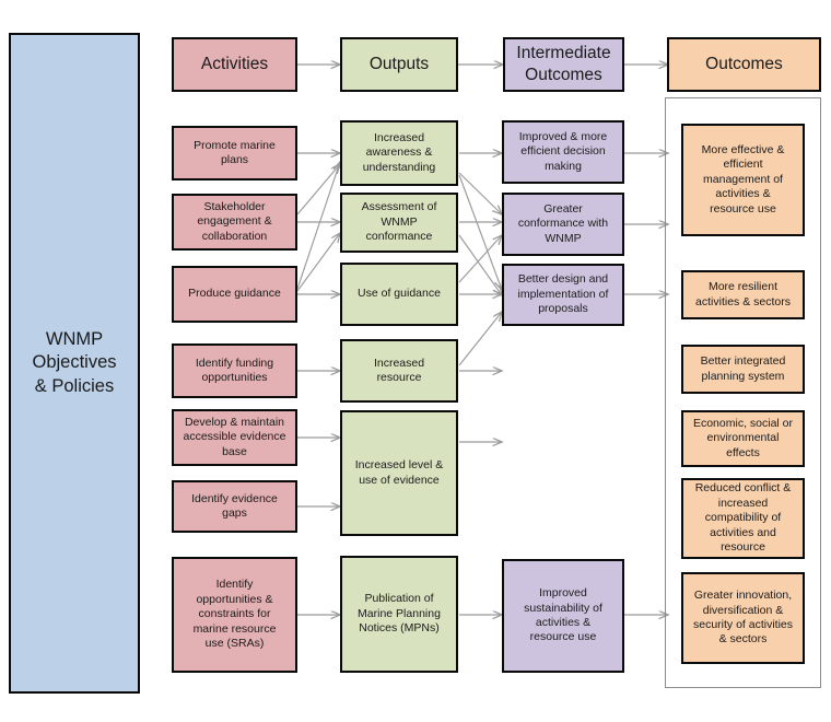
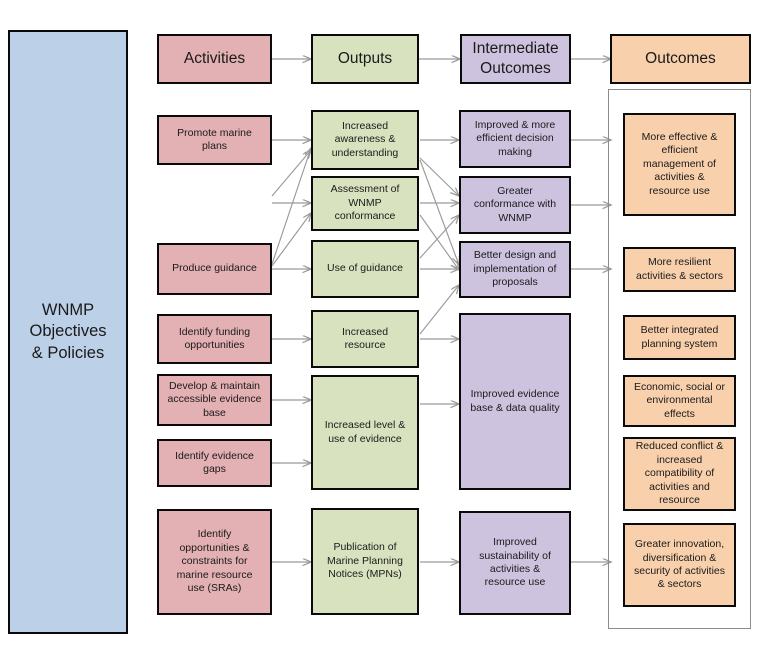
  WNMP
  Objectives
  & Policies
  Activities
  Outputs
  Intermediate
  Outcomes
  Outcomes
  Promote marine
  plans
- Stakeholder
- engagement &
- collaboration
  Produce guidance
  Identify funding
  opportunities
  Develop & maintain
  accessible evidence
  base
  Identify evidence
  gaps
  Identify
  opportunities &
  constraints for
  marine resource
  use (SRAs)
  Increased
  awareness &
  understanding
  Assessment of
  WNMP
  conformance
  Use of guidance
  Increased
  resource
  Increased level &
  use of evidence
  Publication of
  Marine Planning
  Notices (MPNs)
  Improved & more
  efficient decision
  making
  Greater
  conformance with
  WNMP
  Better design and
  implementation of
  proposals
+ Improved evidence
+ base & data quality
  Improved
  sustainability of
  activities &
  resource use
  More effective &
  efficient
  management of
  activities &
  resource use
  More resilient
  activities & sectors
  Better integrated
  planning system
  Economic, social or
  environmental
  effects
  Reduced conflict &
  increased
  compatibility of
  activities and
  resource
  Greater innovation,
  diversification &
  security of activities
  & sectors
